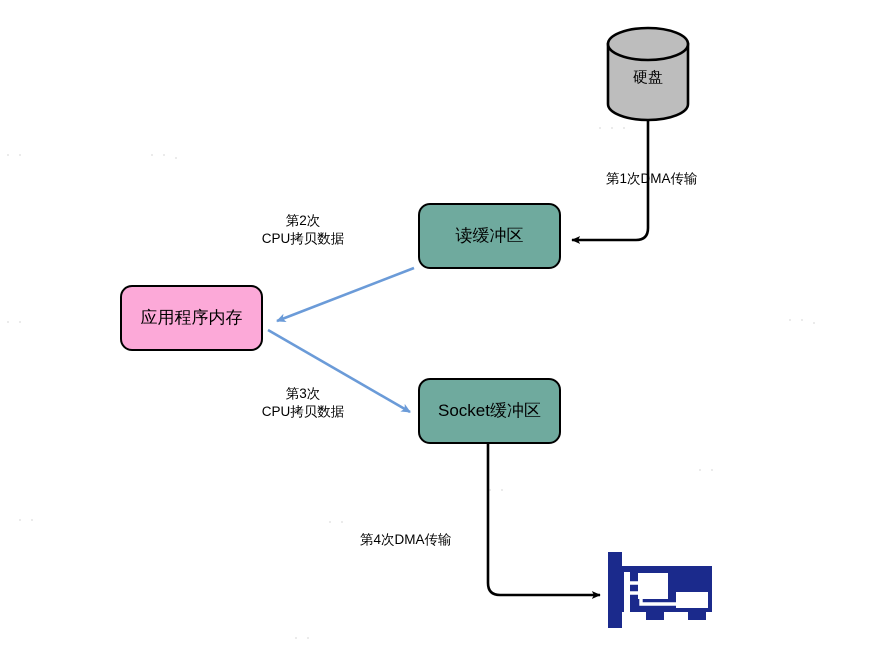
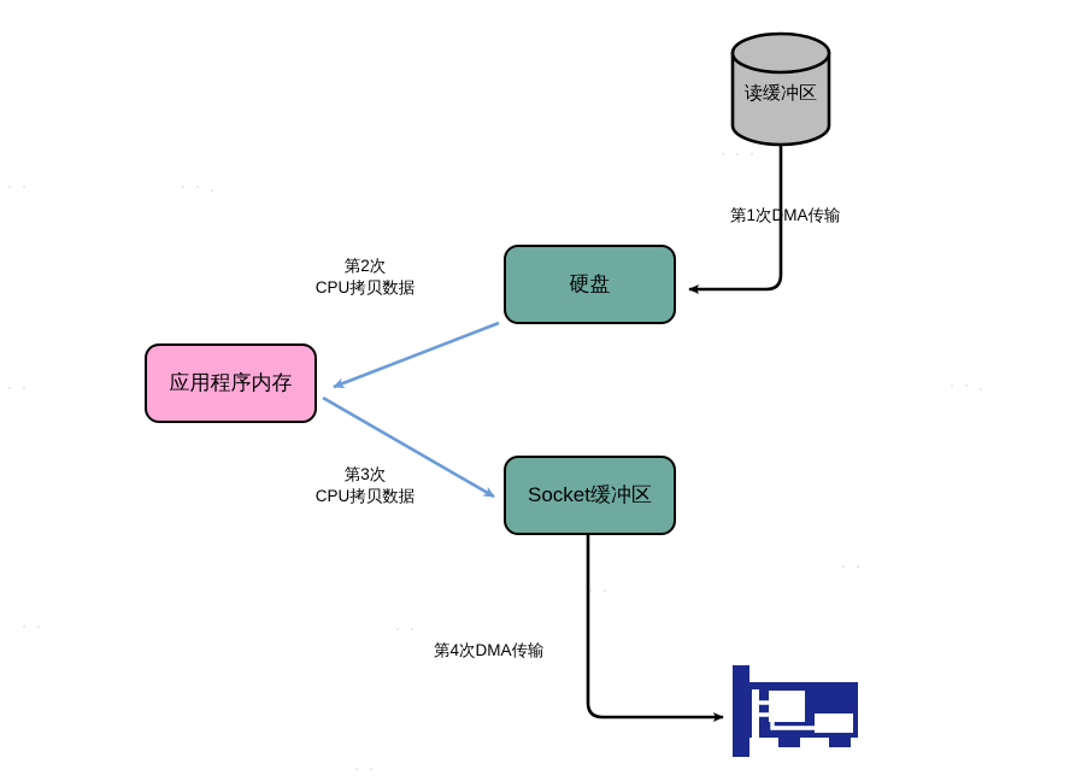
- 读缓冲区
+ 硬盘
  应用程序内存
  Socket缓冲区
- 硬盘
+ 读缓冲区
  第1次DMA传输
  第2次
  CPU拷贝数据
  第3次
  CPU拷贝数据
  第4次DMA传输
